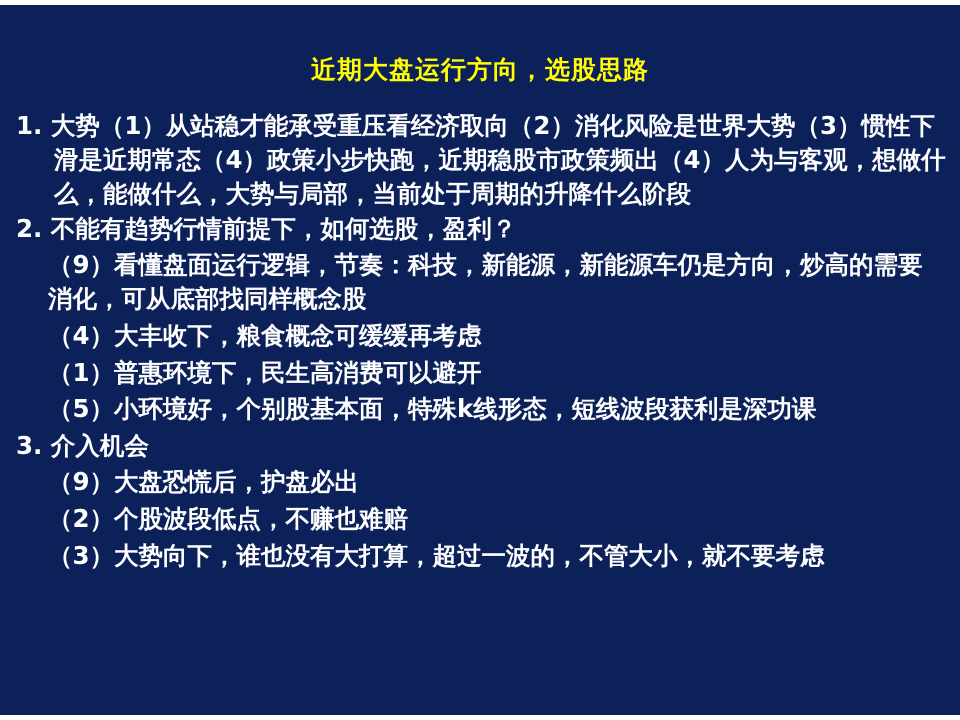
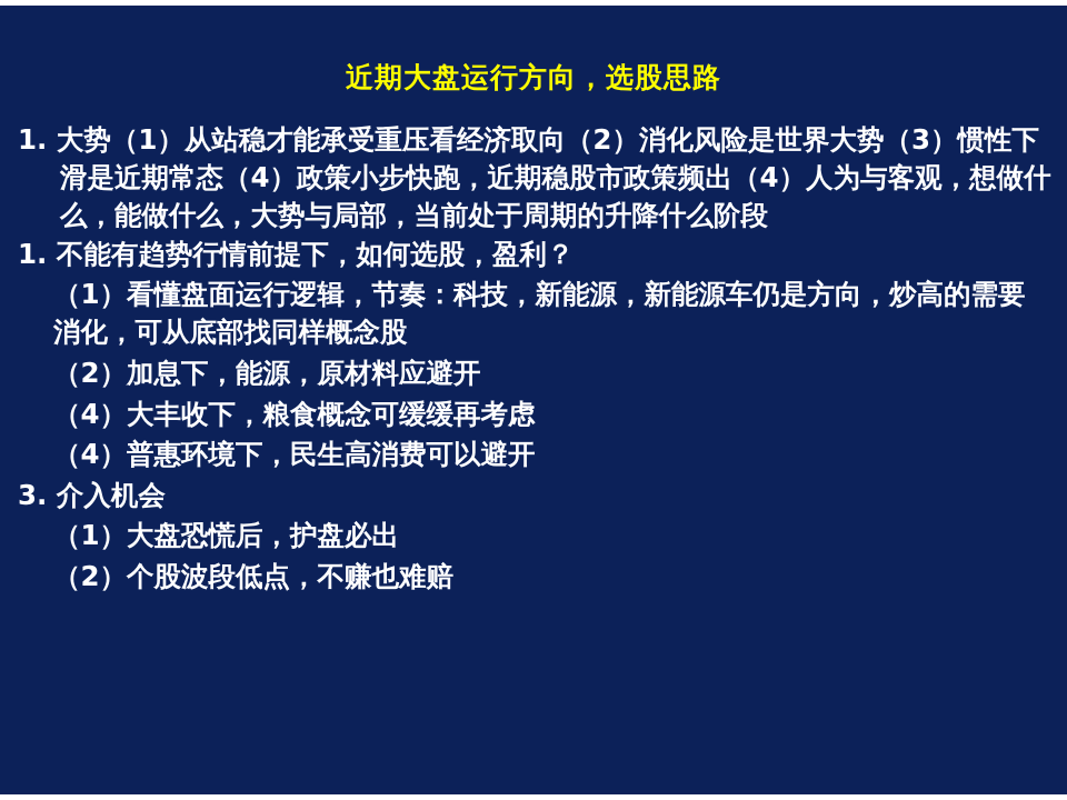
  近期大盘运行方向，选股思路
  1. 大势（1）从站稳才能承受重压看经济取向（2）消化风险是世界大势（3）惯性下滑是近期常态（4）政策小步快跑，近期稳股市政策频出（4）人为与客观，想做什么，能做什么，大势与局部，当前处于周期的升降什么阶段
- 2. 不能有趋势行情前提下，如何选股，盈利？
+ 1. 不能有趋势行情前提下，如何选股，盈利？
- （9）看懂盘面运行逻辑，节奏：科技，新能源，新能源车仍是方向，炒高的需要消化，可从底部找同样概念股
+ （1）看懂盘面运行逻辑，节奏：科技，新能源，新能源车仍是方向，炒高的需要消化，可从底部找同样概念股
+ （2）加息下，能源，原材料应避开
  （4）大丰收下，粮食概念可缓缓再考虑
- （1）普惠环境下，民生高消费可以避开
+ （4）普惠环境下，民生高消费可以避开
- （5）小环境好，个别股基本面，特殊k线形态，短线波段获利是深功课
  3. 介入机会
- （9）大盘恐慌后，护盘必出
+ （1）大盘恐慌后，护盘必出
  （2）个股波段低点，不赚也难赔
- （3）大势向下，谁也没有大打算，超过一波的，不管大小，就不要考虑
